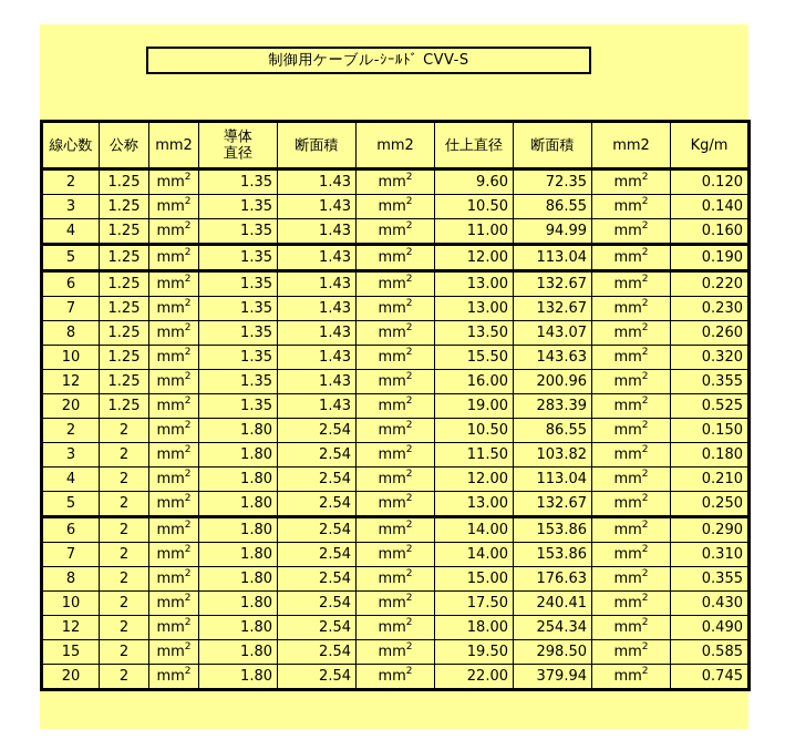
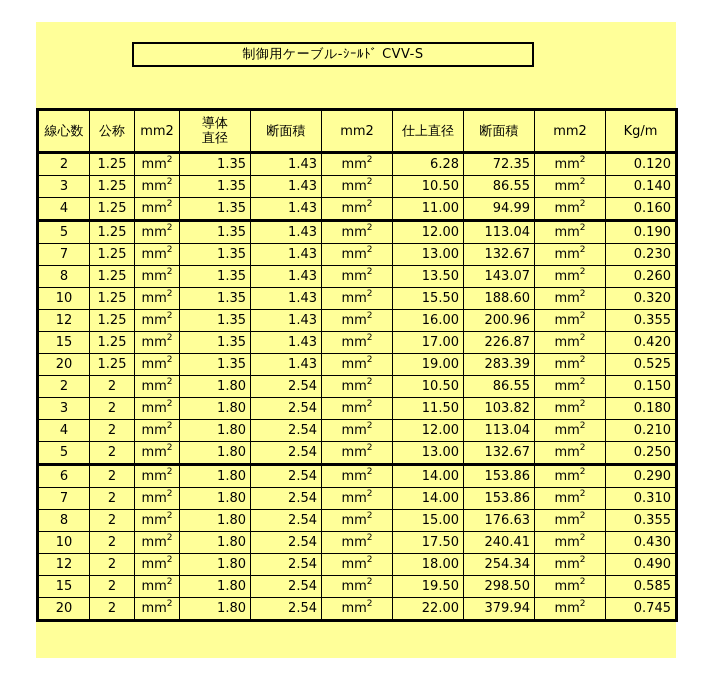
  制御用ケーブル-ｼｰﾙﾄﾞ CVV-S
  線心数	公称	mm2	導体直径	断面積	mm2	仕上直径	断面積	mm2	Kg/m
- 2	1.25	mm2	1.35	1.43	mm2	9.60	72.35	mm2	0.120
+ 2	1.25	mm2	1.35	1.43	mm2	6.28	72.35	mm2	0.120
  3	1.25	mm2	1.35	1.43	mm2	10.50	86.55	mm2	0.140
  4	1.25	mm2	1.35	1.43	mm2	11.00	94.99	mm2	0.160
  5	1.25	mm2	1.35	1.43	mm2	12.00	113.04	mm2	0.190
- 6	1.25	mm2	1.35	1.43	mm2	13.00	132.67	mm2	0.220
  7	1.25	mm2	1.35	1.43	mm2	13.00	132.67	mm2	0.230
  8	1.25	mm2	1.35	1.43	mm2	13.50	143.07	mm2	0.260
- 10	1.25	mm2	1.35	1.43	mm2	15.50	143.63	mm2	0.320
+ 10	1.25	mm2	1.35	1.43	mm2	15.50	188.60	mm2	0.320
  12	1.25	mm2	1.35	1.43	mm2	16.00	200.96	mm2	0.355
+ 15	1.25	mm2	1.35	1.43	mm2	17.00	226.87	mm2	0.420
  20	1.25	mm2	1.35	1.43	mm2	19.00	283.39	mm2	0.525
  2	2	mm2	1.80	2.54	mm2	10.50	86.55	mm2	0.150
  3	2	mm2	1.80	2.54	mm2	11.50	103.82	mm2	0.180
  4	2	mm2	1.80	2.54	mm2	12.00	113.04	mm2	0.210
  5	2	mm2	1.80	2.54	mm2	13.00	132.67	mm2	0.250
  6	2	mm2	1.80	2.54	mm2	14.00	153.86	mm2	0.290
  7	2	mm2	1.80	2.54	mm2	14.00	153.86	mm2	0.310
  8	2	mm2	1.80	2.54	mm2	15.00	176.63	mm2	0.355
  10	2	mm2	1.80	2.54	mm2	17.50	240.41	mm2	0.430
  12	2	mm2	1.80	2.54	mm2	18.00	254.34	mm2	0.490
  15	2	mm2	1.80	2.54	mm2	19.50	298.50	mm2	0.585
  20	2	mm2	1.80	2.54	mm2	22.00	379.94	mm2	0.745
